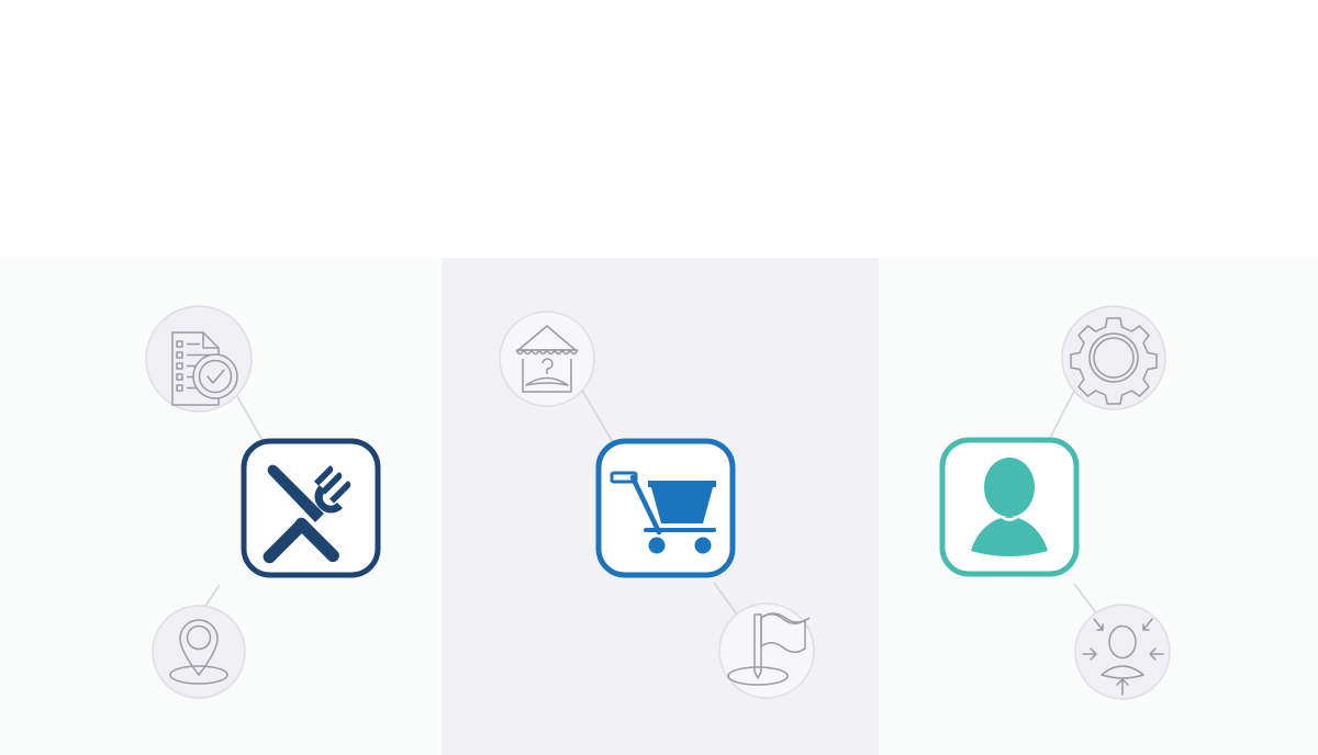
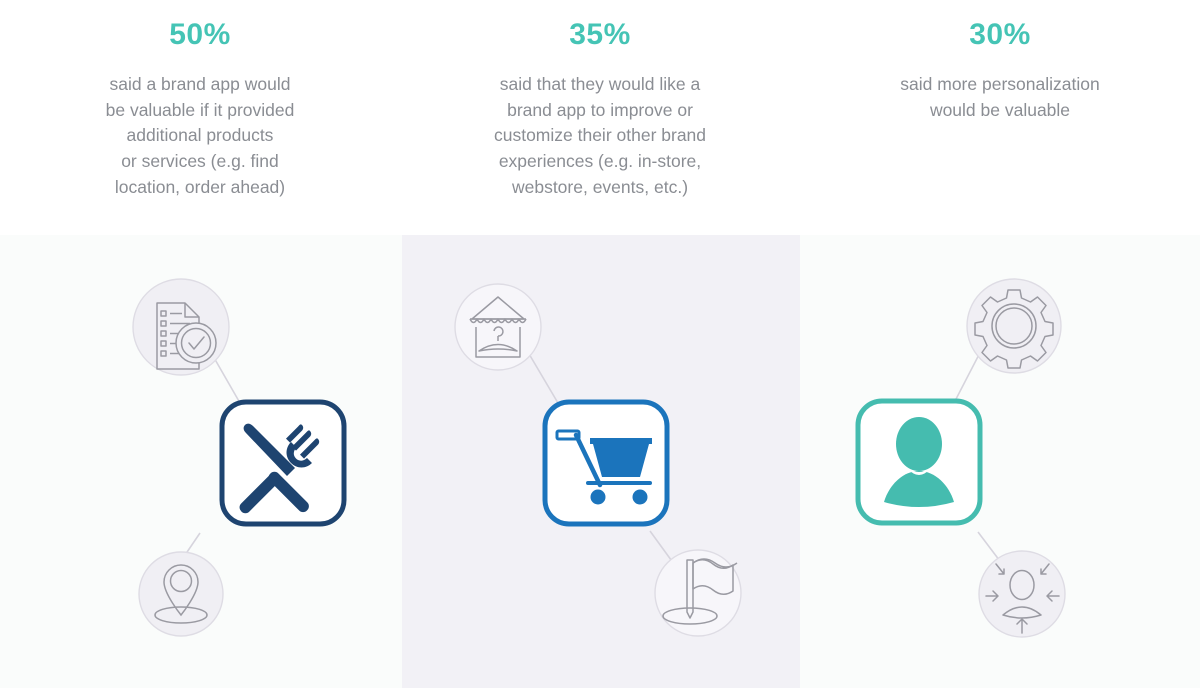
+ 50%
+ said a brand app would
+ be valuable if it provided
+ additional products
+ or services (e.g. find
+ location, order ahead)
+ 35%
+ said that they would like a
+ brand app to improve or
+ customize their other brand
+ experiences (e.g. in-store,
+ webstore, events, etc.)
+ 30%
+ said more personalization
+ would be valuable
